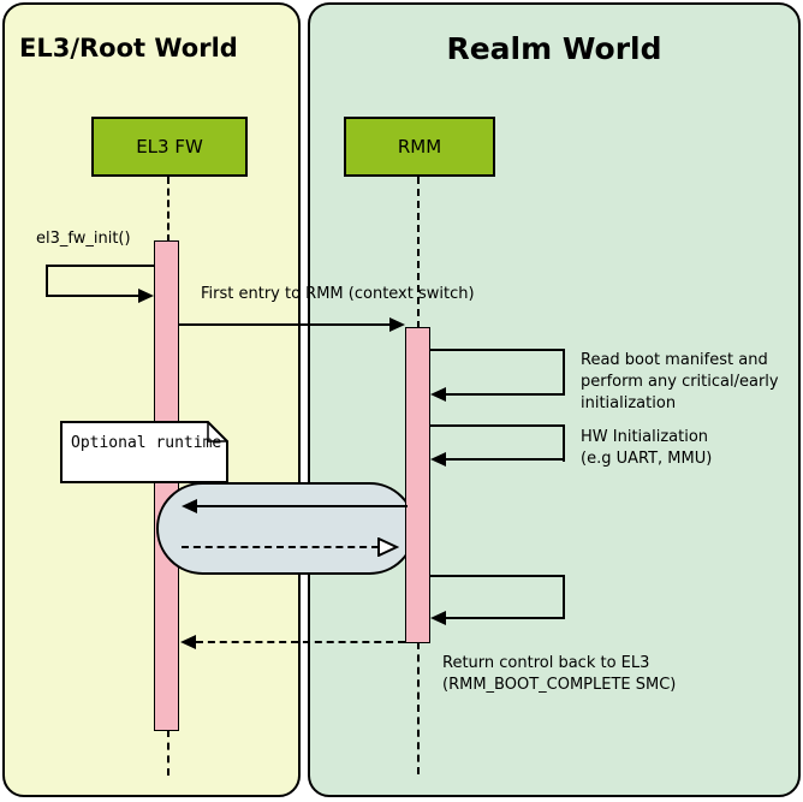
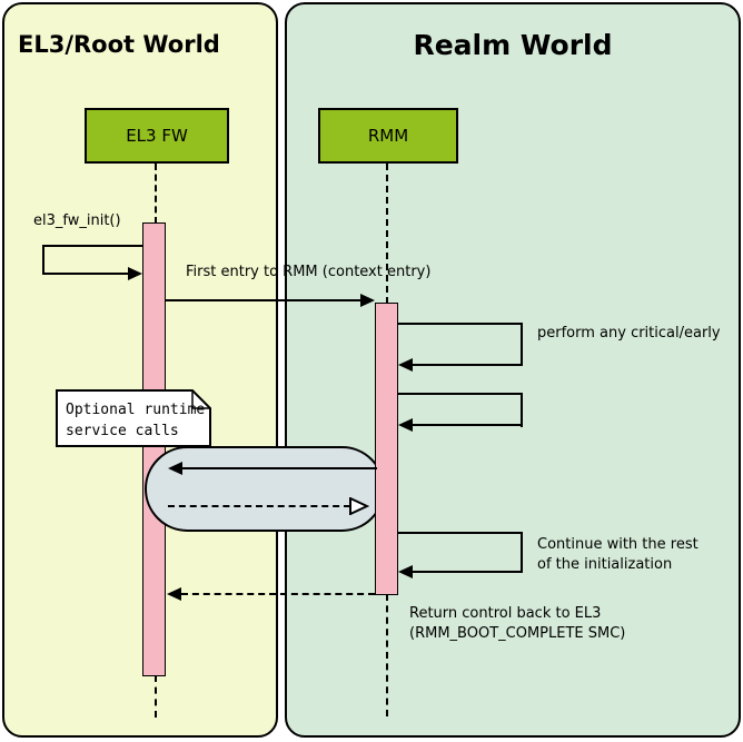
  EL3/Root World
  Realm World
  EL3 FW
  RMM
  el3_fw_init()
- First entry to RMM (context switch)
+ First entry to RMM (context entry)
- Read boot manifest and
  perform any critical/early
- initialization
- HW Initialization
- (e.g UART, MMU)
  Optional runtime
+ service calls
+ Continue with the rest
+ of the initialization
  Return control back to EL3
  (RMM_BOOT_COMPLETE SMC)
